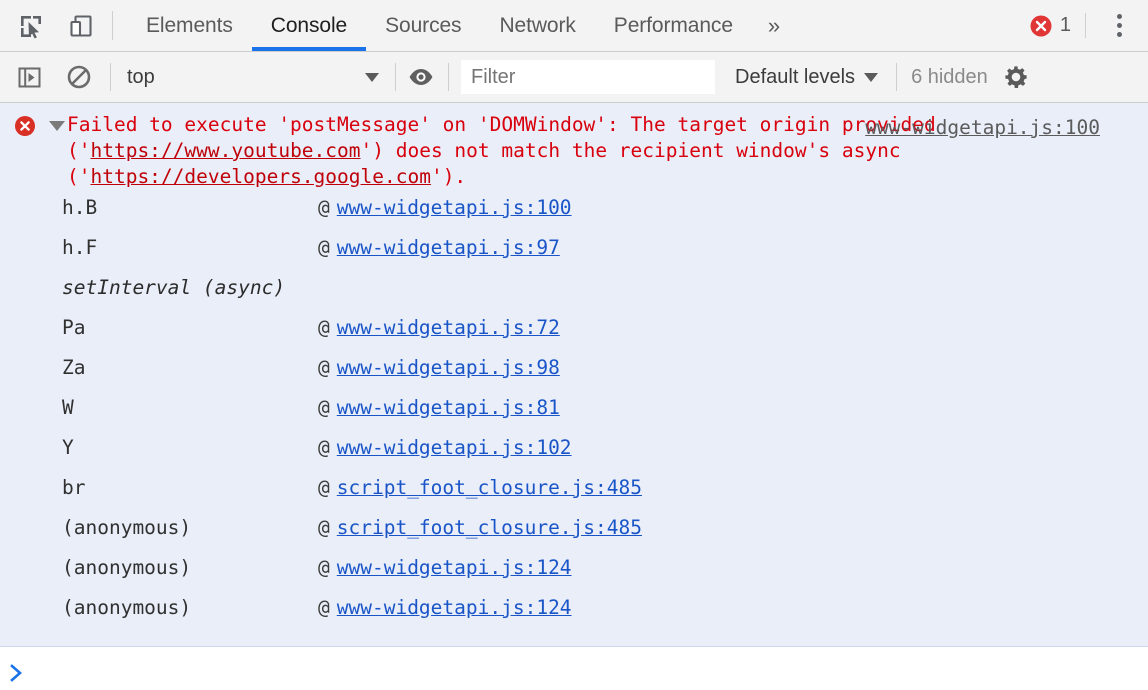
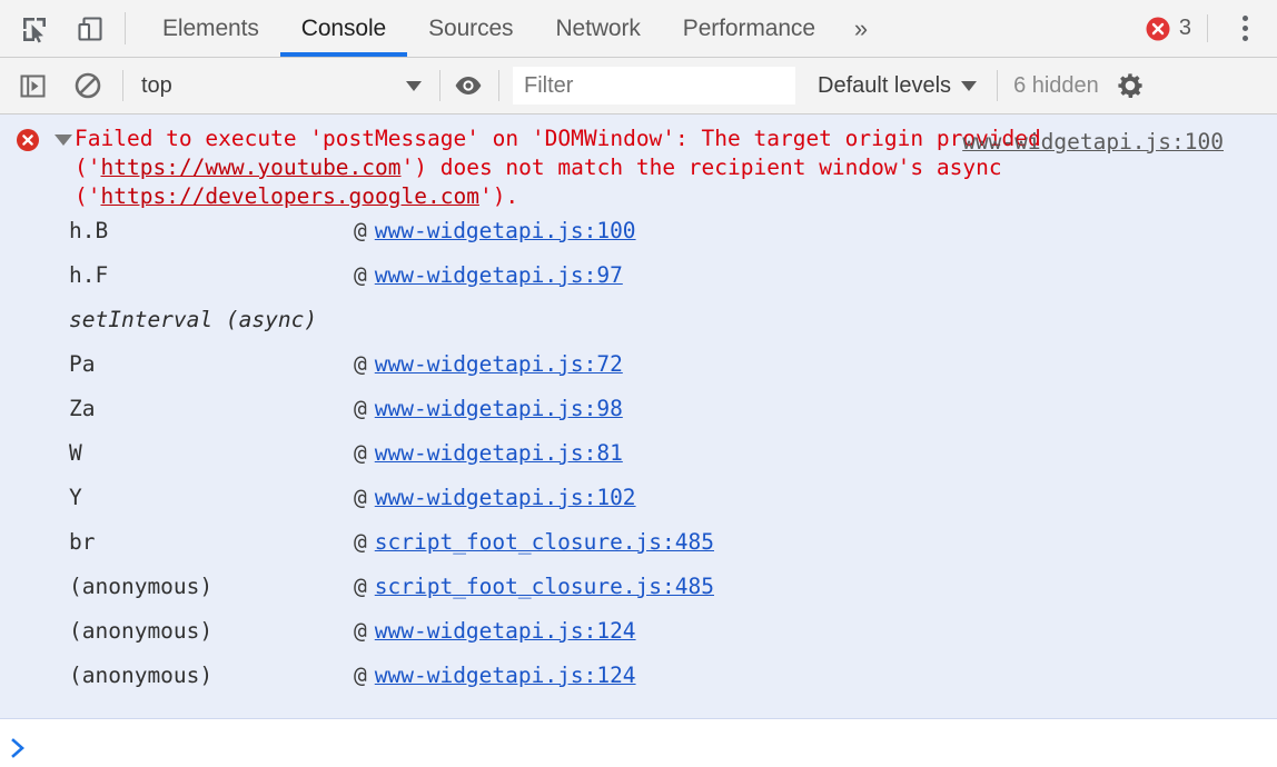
  Elements
  Console
  Sources
  Network
  Performance
  »
- 1
+ 3
  top
  Filter
  Default levels
  6 hidden
  Failed to execute 'postMessage' on 'DOMWindow': The target origin provided ('https://www.youtube.com') does not match the recipient window's async ('https://developers.google.com').
  www-widgetapi.js:100
  h.B
  @
  www-widgetapi.js:100
  h.F
  @
  www-widgetapi.js:97
  setInterval (async)
  Pa
  @
  www-widgetapi.js:72
  Za
  @
  www-widgetapi.js:98
  W
  @
  www-widgetapi.js:81
  Y
  @
  www-widgetapi.js:102
  br
  @
  script_foot_closure.js:485
  (anonymous)
  @
  script_foot_closure.js:485
  (anonymous)
  @
  www-widgetapi.js:124
  (anonymous)
  @
  www-widgetapi.js:124
